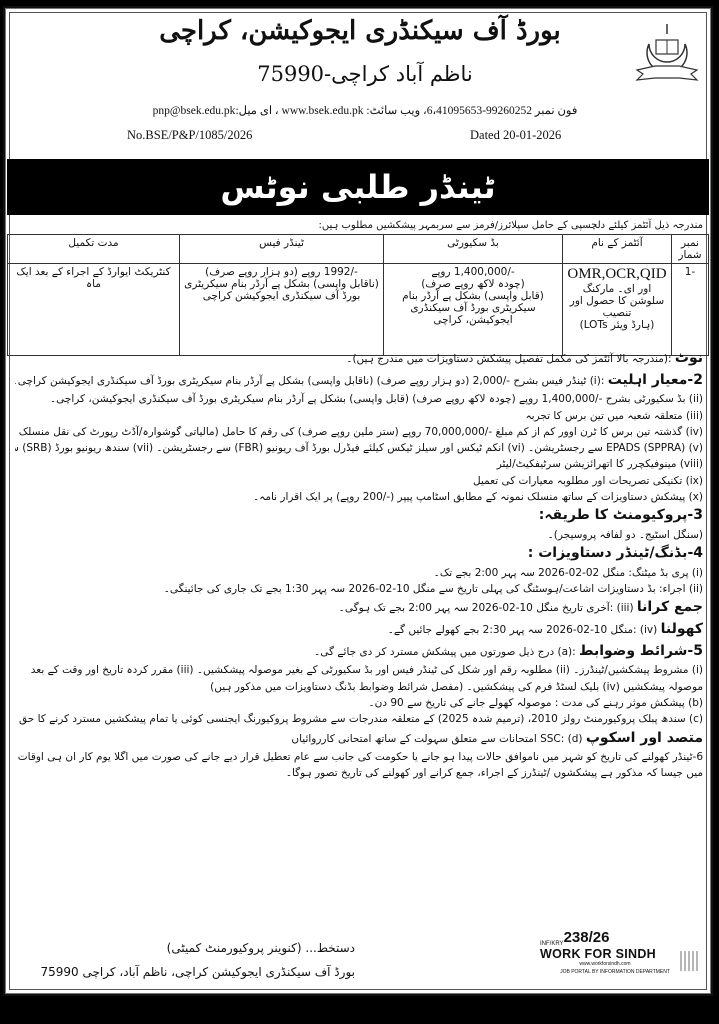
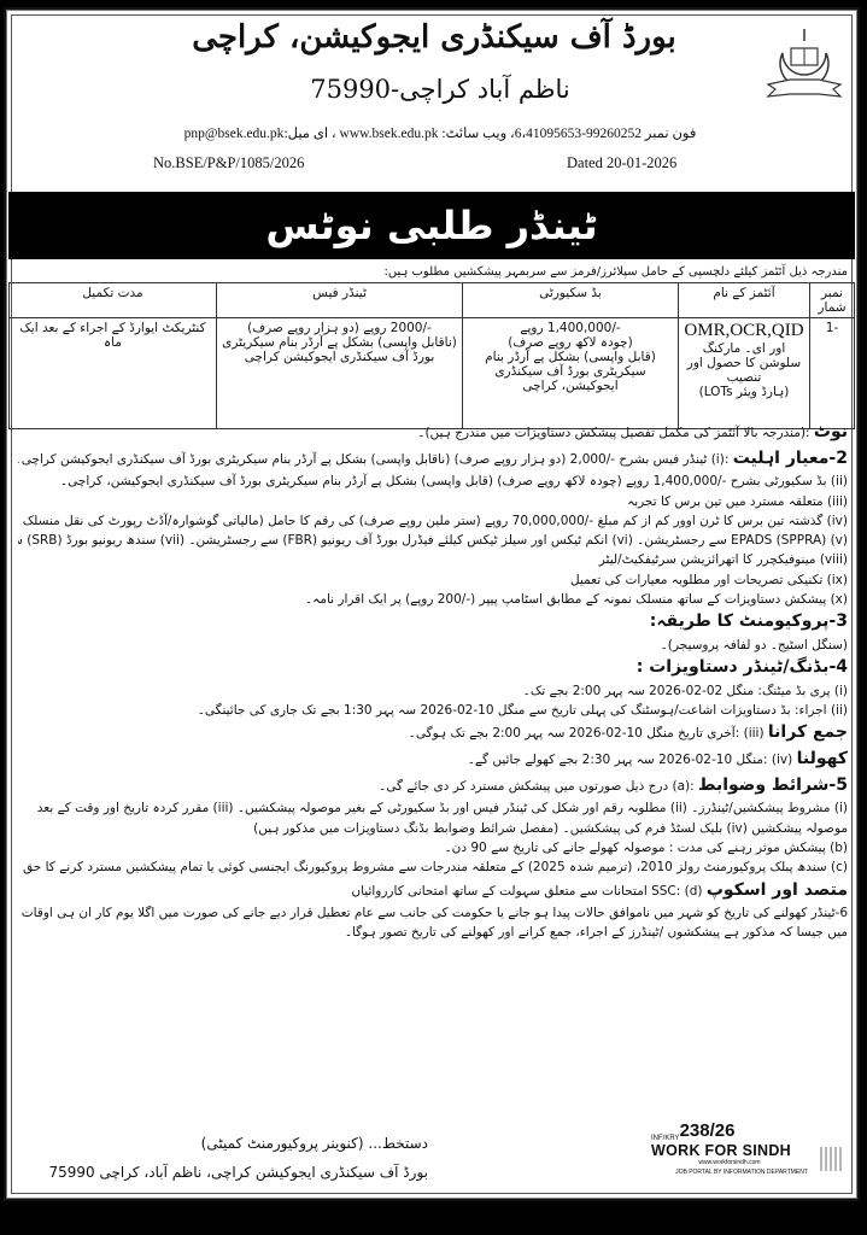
  بورڈ آف سیکنڈری ایجوکیشن، کراچی
  ناظم آباد کراچی-75990
  فون نمبر 99260252-6،41095653، ویب سائٹ: www.bsek.edu.pk ، ای میل:pnp@bsek.edu.pk
  No.BSE/P&P/1085/2026
  Dated 20-01-2026
  ٹینڈر طلبی نوٹس
  مندرجہ ذیل آئٹمز کیلئے دلچسپی کے حامل سپلائرز/فرمز سے سربمہر پیشکشیں مطلوب ہیں:
  نمبر شمار	آئٹمز کے نام	بڈ سکیورٹی	ٹینڈر فیس	مدت تکمیل
- -1	OMR,OCR,QID اور ای۔ مارکنگ سلوشن کا حصول اور تنصیب (ہارڈ ویئر LOTs)	-/1,400,000 روپے (چودہ لاکھ روپے صرف) (قابل واپسی) بشکل پے آرڈر بنام سیکریٹری بورڈ آف سیکنڈری ایجوکیشن، کراچی	-/1992 روپے (دو ہزار روپے صرف) (ناقابل واپسی) بشکل پے آرڈر بنام سیکریٹری بورڈ آف سیکنڈری ایجوکیشن کراچی	کنٹریکٹ ایوارڈ کے اجراء کے بعد ایک ماہ
+ -1	OMR,OCR,QID اور ای۔ مارکنگ سلوشن کا حصول اور تنصیب (ہارڈ ویئر LOTs)	-/1,400,000 روپے (چودہ لاکھ روپے صرف) (قابل واپسی) بشکل پے آرڈر بنام سیکریٹری بورڈ آف سیکنڈری ایجوکیشن، کراچی	-/2000 روپے (دو ہزار روپے صرف) (ناقابل واپسی) بشکل پے آرڈر بنام سیکریٹری بورڈ آف سیکنڈری ایجوکیشن کراچی	کنٹریکٹ ایوارڈ کے اجراء کے بعد ایک ماہ
  نوٹ :(مندرجہ بالا آئٹمز کی مکمل تفصیل پیشکش دستاویزات میں مندرج ہیں)۔
  2-معیار اہلیت :(i) ٹینڈر فیس بشرح -/2,000 (دو ہزار روپے صرف) (ناقابل واپسی) بشکل پے آرڈر بنام سیکریٹری بورڈ آف سیکنڈری ایجوکیشن کراچی۔
  (ii) بڈ سکیورٹی بشرح -/1,400,000 روپے (چودہ لاکھ روپے صرف) (قابل واپسی) بشکل پے آرڈر بنام سیکریٹری بورڈ آف سیکنڈری ایجوکیشن، کراچی۔
- (iii) متعلقہ شعبہ میں تین برس کا تجربہ
+ (iii) متعلقہ مسترد میں تین برس کا تجربہ
  (iv) گذشتہ تین برس کا ٹرن اوور کم از کم مبلغ -/70,000,000 روپے (ستر ملین روپے صرف) کی رقم کا حامل (مالیاتی گوشوارہ/آڈٹ رپورٹ کی نقل منسلک
  (v) EPADS (SPPRA) سے رجسٹریشن۔ (vi) انکم ٹیکس اور سیلز ٹیکس کیلئے فیڈرل بورڈ آف ریونیو (FBR) سے رجسٹریشن۔ (vii) سندھ ریونیو بورڈ (SRB) س
  (viii) مینوفیکچرر کا اتھرائزیشن سرٹیفکیٹ/لیٹر
  (ix) تکنیکی تصریحات اور مطلوبہ معیارات کی تعمیل
  (x) پیشکش دستاویزات کے ساتھ منسلک نمونہ کے مطابق اسٹامپ پیپر (-/200 روپے) پر ایک اقرار نامہ۔
  3-پروکیومنٹ کا طریقہ:
  (سنگل اسٹیج۔ دو لفافہ پروسیجر)۔
  4-بڈنگ/ٹینڈر دستاویزات :
  (i) پری بڈ میٹنگ: منگل 02-02-2026 سہ پہر 2:00 بجے تک۔
  (ii) اجراء: بڈ دستاویزات اشاعت/ہوسٹنگ کی پہلی تاریخ سے منگل 10-02-2026 سہ پہر 1:30 بجے تک جاری کی جائینگی۔
  جمع کرانا (iii) :آخری تاریخ منگل 10-02-2026 سہ پہر 2:00 بجے تک ہوگی۔
  کھولنا (iv) :منگل 10-02-2026 سہ پہر 2:30 بجے کھولے جائیں گے۔
  5-شرائط وضوابط :(a) درج ذیل صورتوں میں پیشکش مسترد کر دی جائے گی۔
  (i) مشروط پیشکشیں/ٹینڈرز۔ (ii) مطلوبہ رقم اور شکل کی ٹینڈر فیس اور بڈ سکیورٹی کے بغیر موصولہ پیشکشیں۔ (iii) مقرر کردہ تاریخ اور وقت کے بعد موصولہ پیشکشیں (iv) بلیک لسٹڈ فرم کی پیشکشیں۔ (مفصل شرائط وضوابط بڈنگ دستاویزات میں مذکور ہیں)
  (b) پیشکش موثر رہنے کی مدت : موصولہ کھولے جانے کی تاریخ سے 90 دن۔
  (c) سندھ پبلک پروکیورمنٹ رولز 2010، (ترمیم شدہ 2025) کے متعلقہ مندرجات سے مشروط پروکیورنگ ایجنسی کوئی یا تمام پیشکشیں مسترد کرنے کا حق
  متصد اور اسکوپ (d) :SSC امتحانات سے متعلق سہولت کے ساتھ امتحانی کارروائیاں
  6-ٹینڈر کھولنے کی تاریخ کو شہر میں ناموافق حالات پیدا ہو جانے یا حکومت کی جانب سے عام تعطیل قرار دیے جانے کی صورت میں اگلا یوم کار ان ہی اوقات میں جیسا کہ مذکور ہے پیشکشوں /ٹینڈرز کے اجراء، جمع کرانے اور کھولنے کی تاریخ تصور ہوگا۔
  دستخط... (کنوینر پروکیورمنٹ کمیٹی)
  بورڈ آف سیکنڈری ایجوکیشن کراچی، ناظم آباد، کراچی 75990
  WORK FOR SINDH
